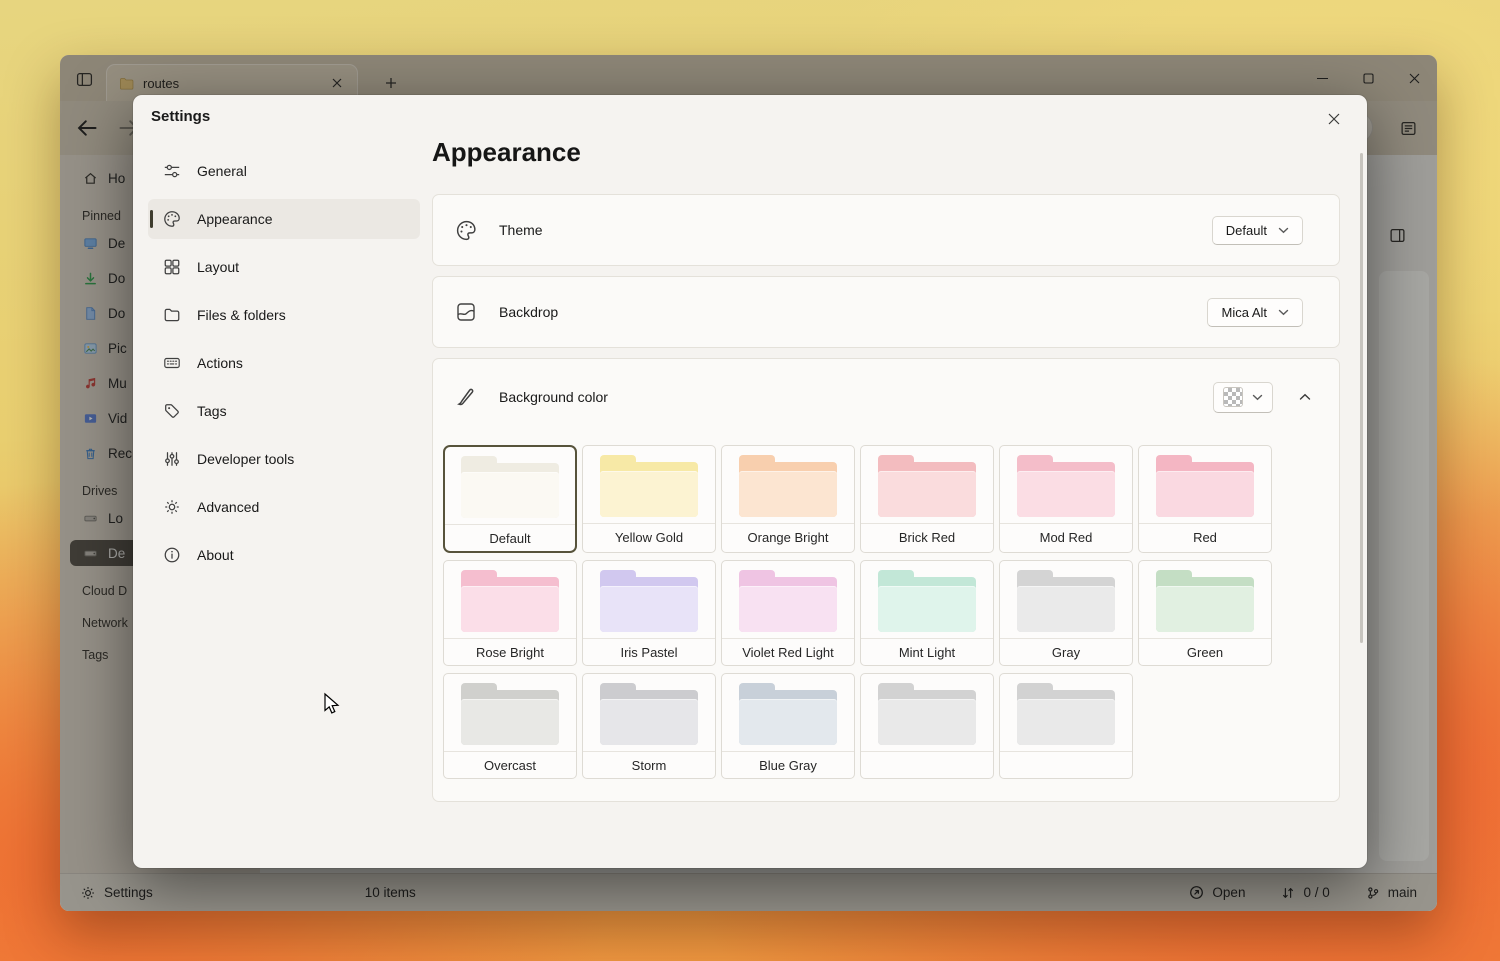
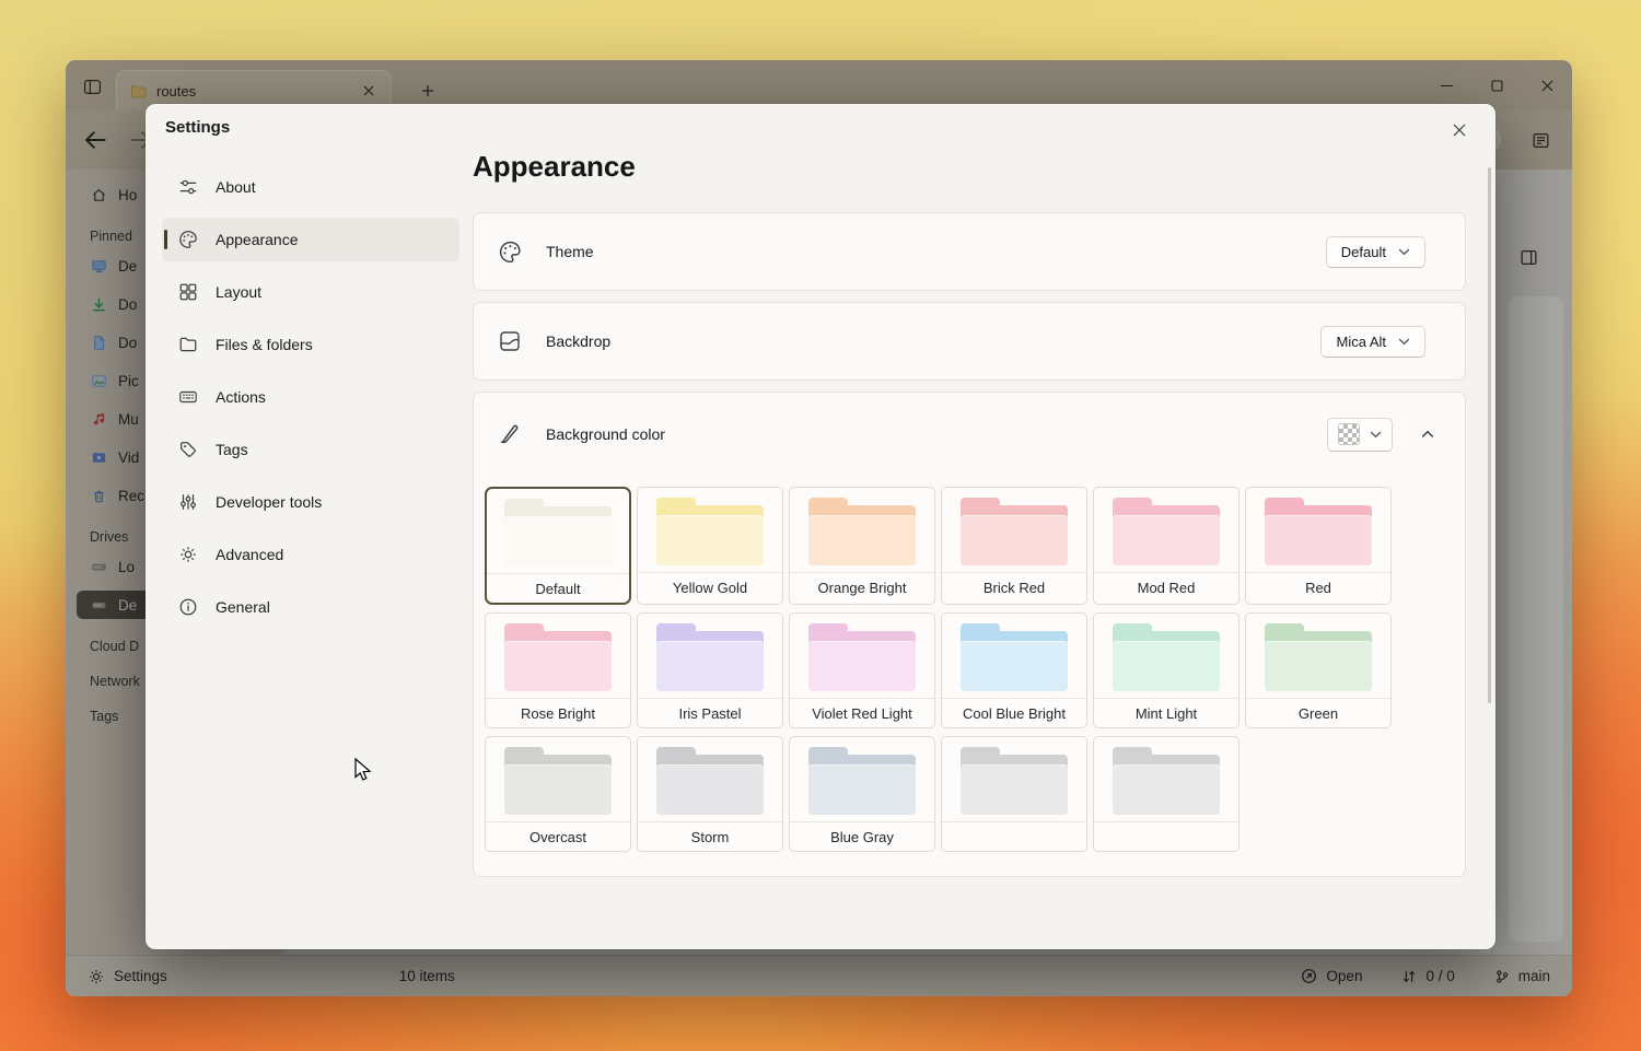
  routes
  Ho
  Pinned
  De
  Do
  Do
  Pic
  Mu
  Vid
  Rec
  Drives
  Lo
  De
  Cloud D
  Network
  Tags
  Settings
  10 items
  Open
  0 / 0
  main
  Settings
- General
+ About
  Appearance
  Layout
  Files & folders
  Actions
  Tags
  Developer tools
  Advanced
- About
+ General
  Appearance
  Theme
  Default
  Backdrop
  Mica Alt
  Background color
  Default
  Yellow Gold
  Orange Bright
  Brick Red
  Mod Red
  Red
  Rose Bright
  Iris Pastel
  Violet Red Light
+ Cool Blue Bright
  Mint Light
- Gray
  Green
  Overcast
  Storm
  Blue Gray
